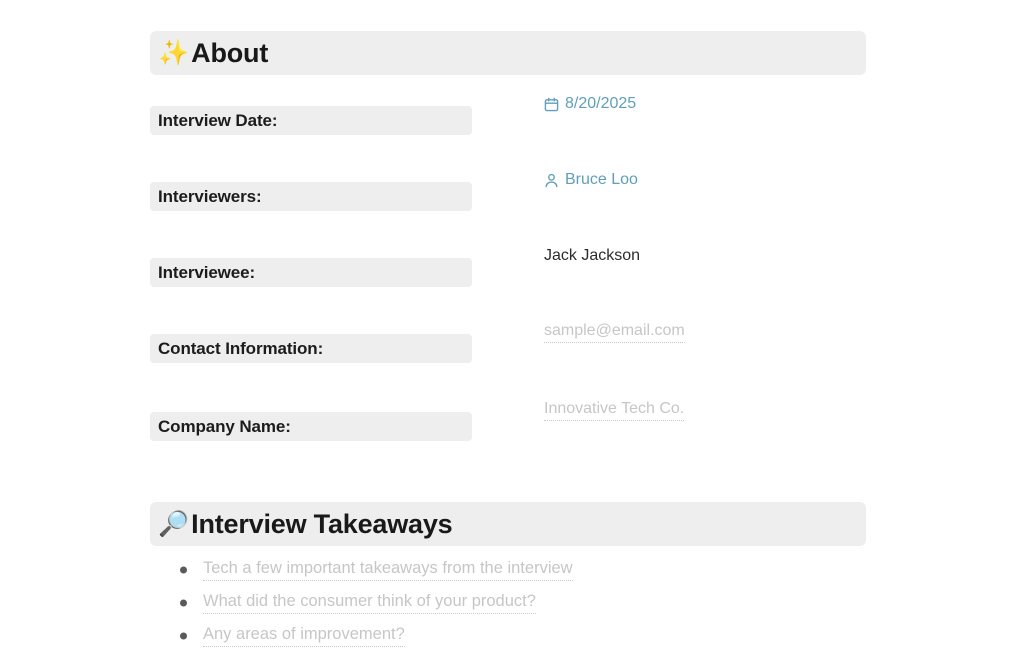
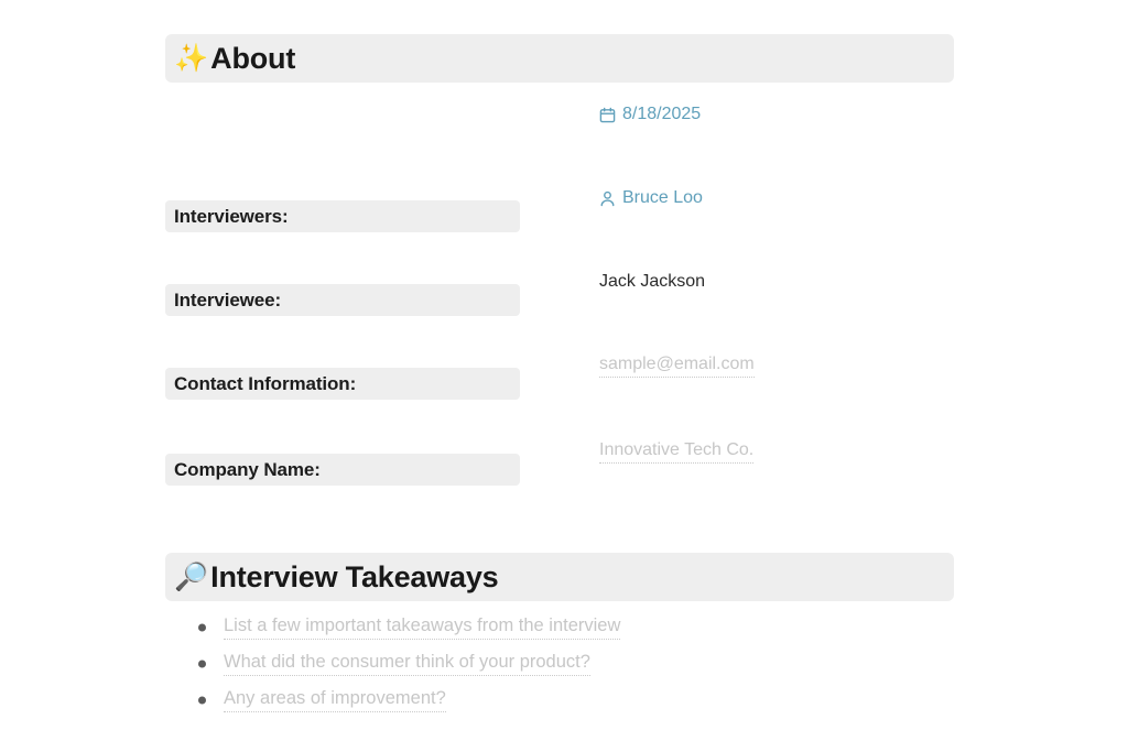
  ✨
  About
- Interview Date:
- 8/20/2025
+ 8/18/2025
  Interviewers:
  Bruce Loo
  Interviewee:
  Jack Jackson
  Contact Information:
  sample@email.com
  Company Name:
  Innovative Tech Co.
  🔎
  Interview Takeaways
- Tech a few important takeaways from the interview
+ List a few important takeaways from the interview
  What did the consumer think of your product?
  Any areas of improvement?
